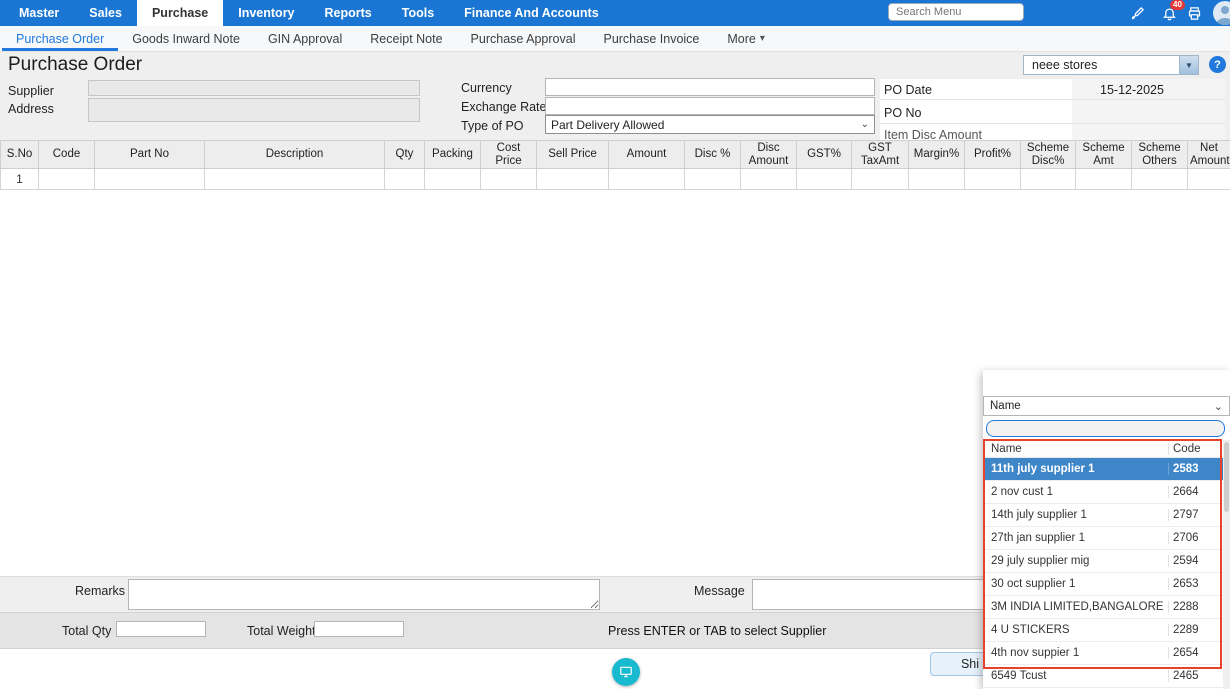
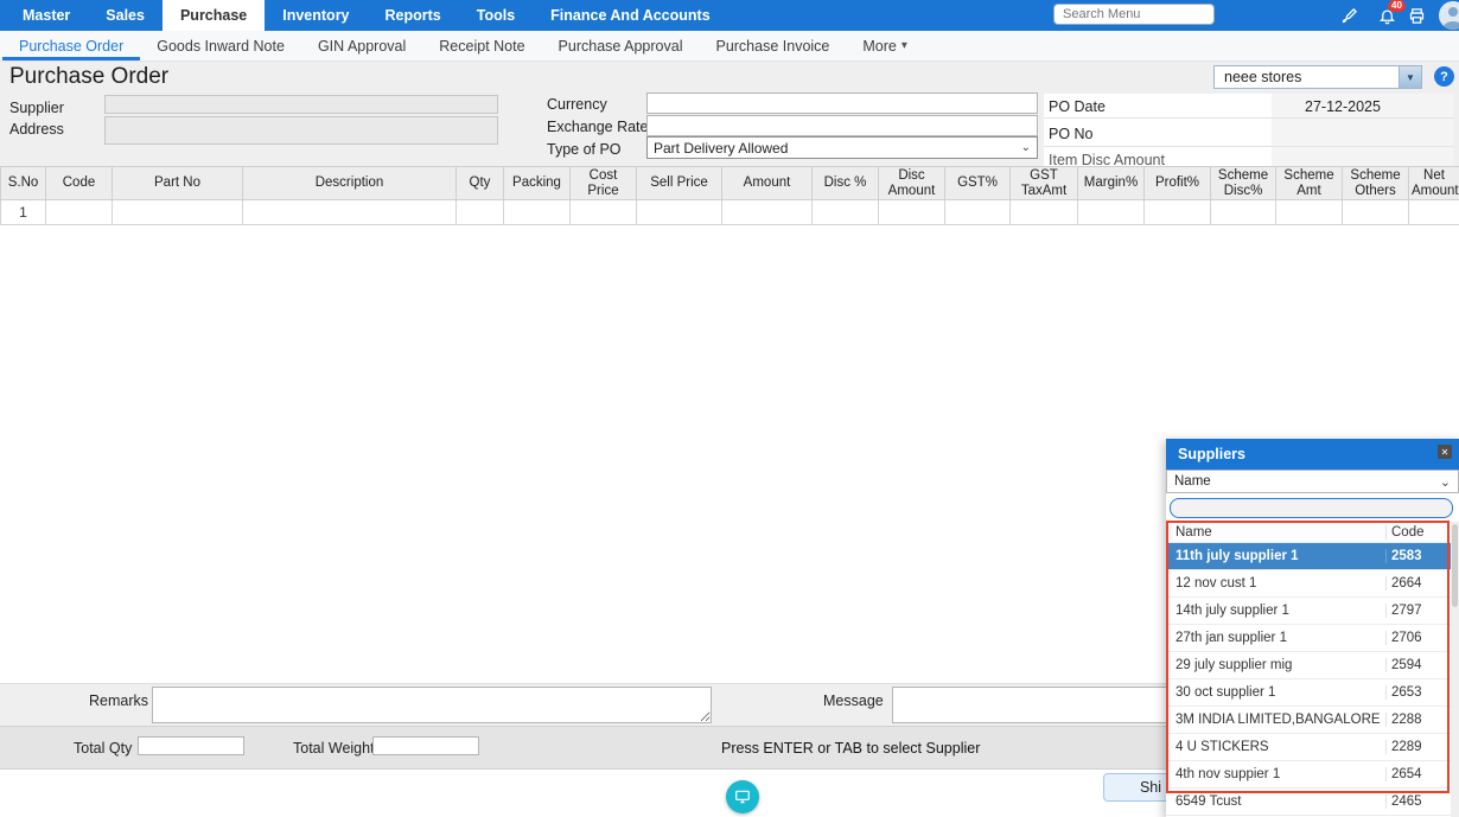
  Master
  Sales
  Purchase
  Inventory
  Reports
  Tools
  Finance And Accounts
  Search Menu
  40
  Purchase Order
  Goods Inward Note
  GIN Approval
  Receipt Note
  Purchase Approval
  Purchase Invoice
  More
  ▾
  Purchase Order
  neee stores
  ▼
  ?
  Supplier
  Address
  Currency
  Exchange Rate
  Type of PO
  Part Delivery Allowed
  ⌄
  PO Date
- 15-12-2025
+ 27-12-2025
  PO No
  Item Disc Amount
  S.No	Code	Part No	Description	Qty	Packing	Cost Price	Sell Price	Amount	Disc %	Disc Amount	GST%	GST TaxAmt	Margin%	Profit%	Scheme Disc%	Scheme Amt	Scheme Others	Net Amount
  1
  Remarks
  Message
  Total Qty
  Total Weigh
  Press ENTER or TAB to select Supplier
  Shi
+ Suppliers
+ ✕
  Name
  ⌄
  Name
  Code
  11th july supplier 1
  2583
- 2 nov cust 1
+ 12 nov cust 1
  2664
  14th july supplier 1
  2797
  27th jan supplier 1
  2706
  29 july supplier mig
  2594
  30 oct supplier 1
  2653
  3M INDIA LIMITED,BANGALORE
  2288
  4 U STICKERS
  2289
  4th nov suppier 1
  2654
  6549 Tcust
  2465
